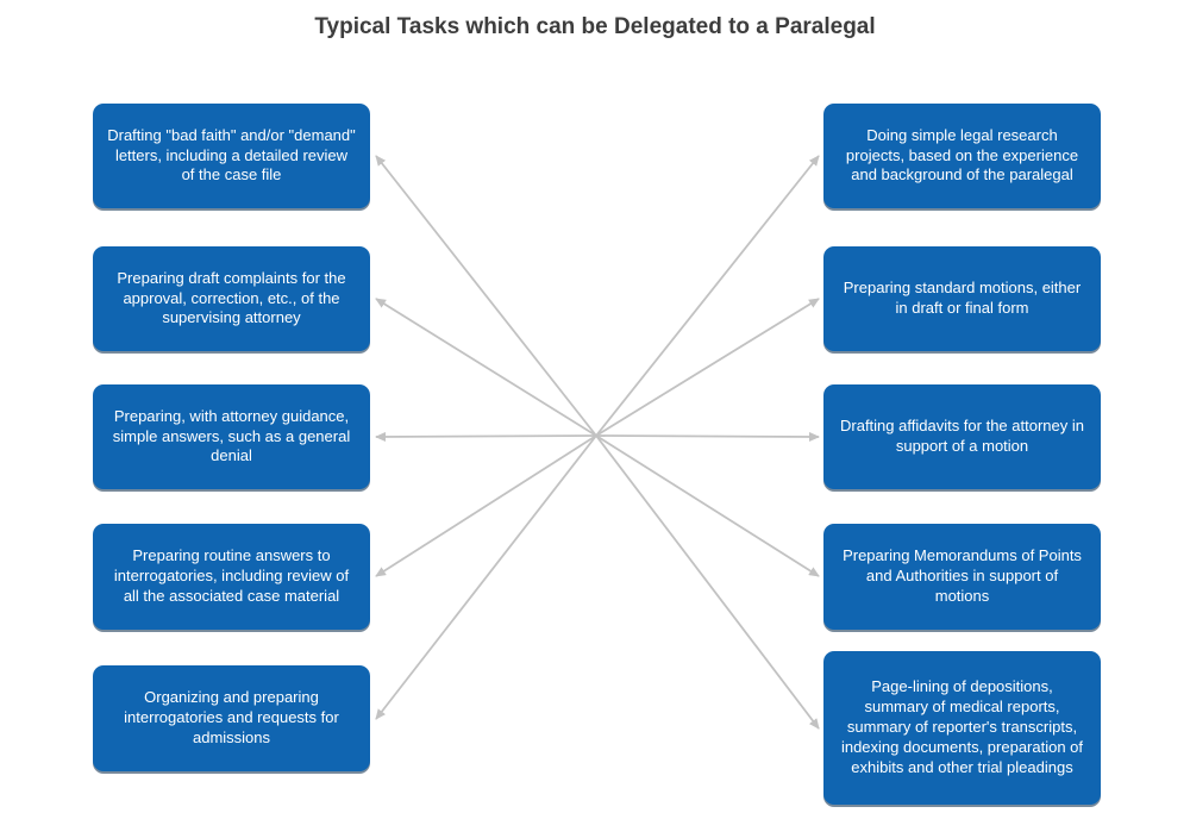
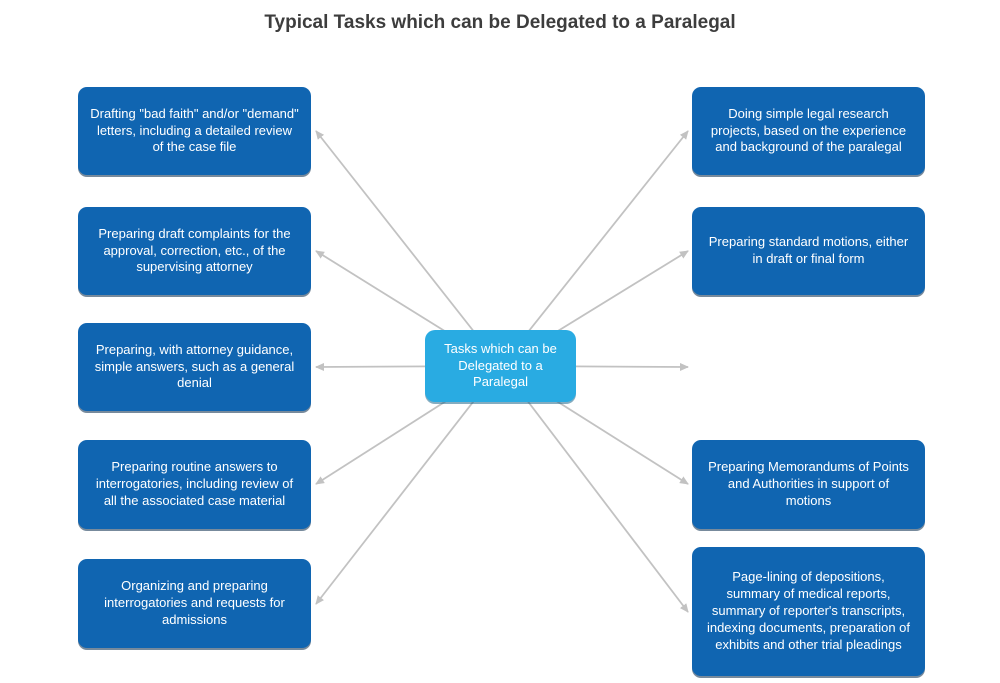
  Typical Tasks which can be Delegated to a Paralegal
  Drafting "bad faith" and/or "demand" letters, including a detailed review of the case file
  Preparing draft complaints for the approval, correction, etc., of the supervising attorney
  Preparing, with attorney guidance, simple answers, such as a general denial
  Preparing routine answers to interrogatories, including review of all the associated case material
  Organizing and preparing interrogatories and requests for admissions
  Doing simple legal research projects, based on the experience and background of the paralegal
  Preparing standard motions, either in draft or final form
- Drafting affidavits for the attorney in support of a motion
  Preparing Memorandums of Points and Authorities in support of motions
  Page-lining of depositions, summary of medical reports, summary of reporter's transcripts, indexing documents, preparation of exhibits and other trial pleadings
+ Tasks which can be Delegated to a Paralegal
